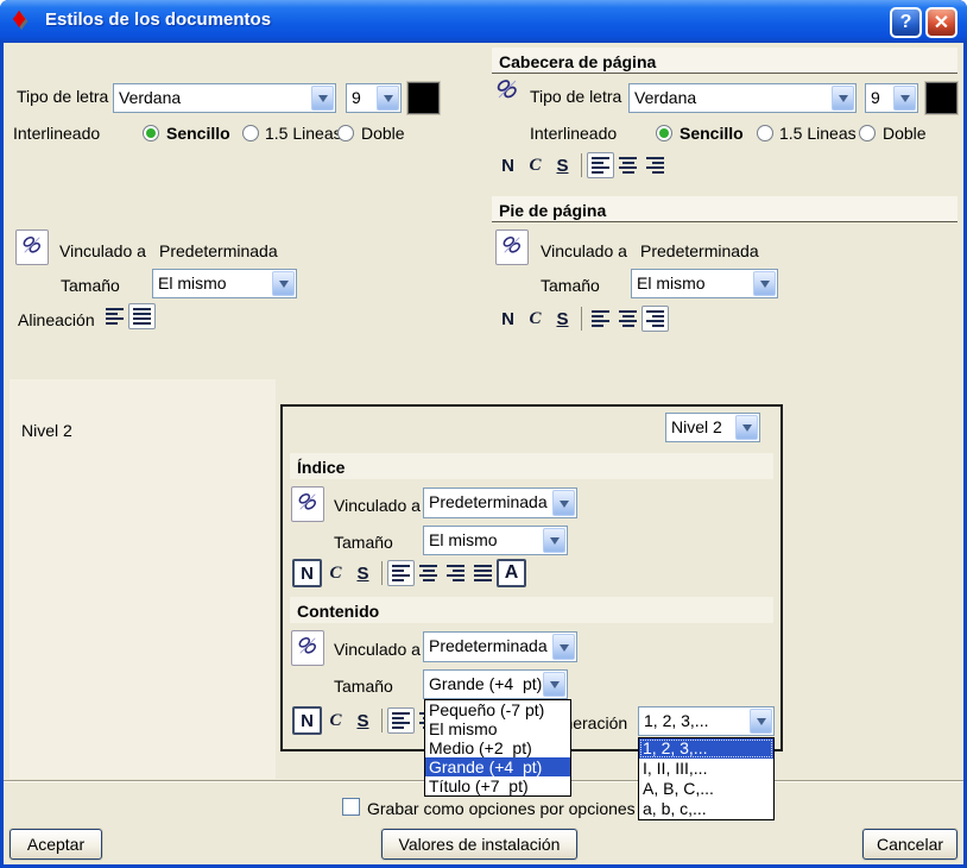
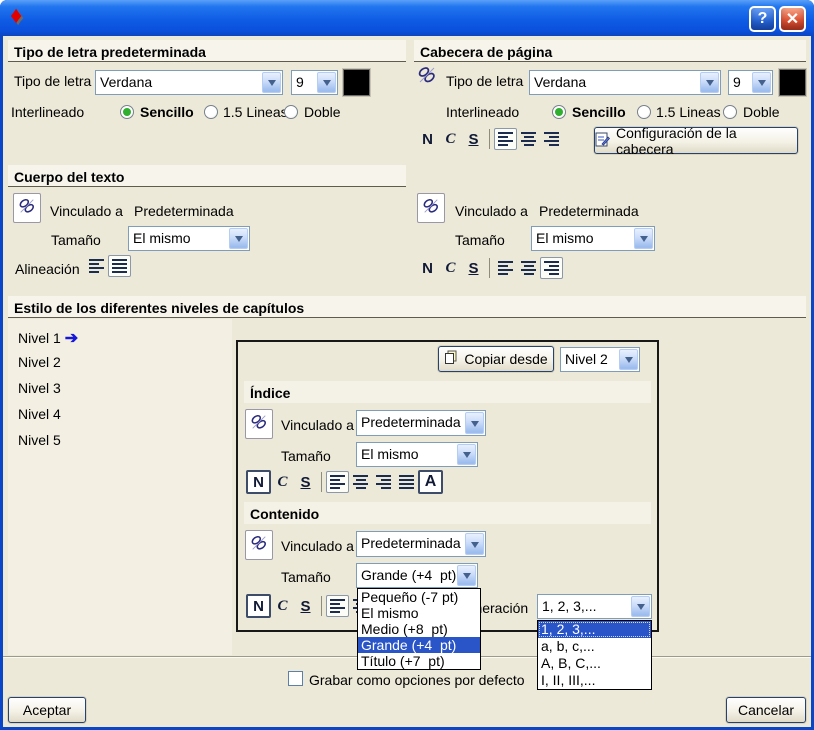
  ♦
- Estilos de los documentos
  ?
  ✕
+ Tipo de letra predeterminada
  Tipo de letra
  Verdana
  9
  Interlineado
  Sencillo
  1.5 Linea
  Doble
  Cabecera de página
  Tipo de letra
  Verdana
  9
  Interlineado
  Sencillo
  1.5 Lineas
  Doble
  N
  C
  S
+ Configuración de la cabecera
+ Cuerpo del texto
  Vinculado a
  Predeterminada
  Tamaño
  El mismo
  Alineación
- Pie de página
  Vinculado a
  Predeterminada
  Tamaño
  El mismo
  N
  C
  S
+ Estilo de los diferentes niveles de capítulos
+ Nivel 1 ➔
  Nivel 2
+ Nivel 3
+ Nivel 4
+ Nivel 5
+ Copiar desde
  Nivel 2
  Índice
  Vinculado a
  Predeterminada
  Tamaño
  El mismo
  N
  C
  S
  A
  Contenido
  Vinculado a
  Predeterminada
  Tamaño
  Grande (+4 pt)
  N
  C
  S
  eración
  1, 2, 3,...
  Pequeño (-7 pt)
  El mismo
- Medio (+2 pt)
+ Medio (+8 pt)
  Grande (+4 pt)
  Título (+7 pt)
  1, 2, 3,...
- I, II, III,...
+ a, b, c,...
  A, B, C,...
- a, b, c,...
+ I, II, III,...
- Grabar como opciones por opciones
+ Grabar como opciones por defecto
  Aceptar
- Valores de instalación
  Cancelar
